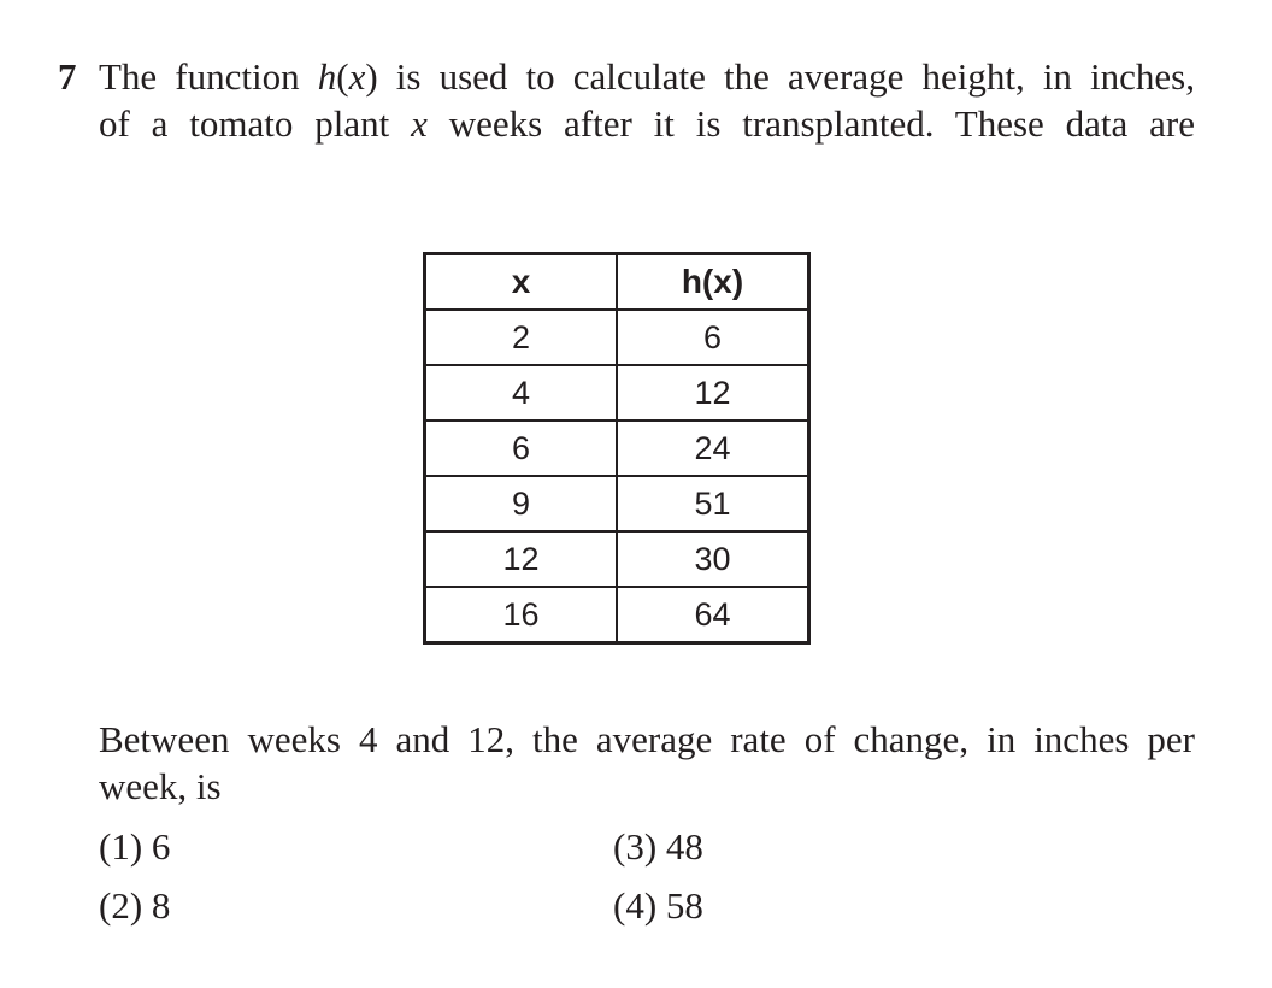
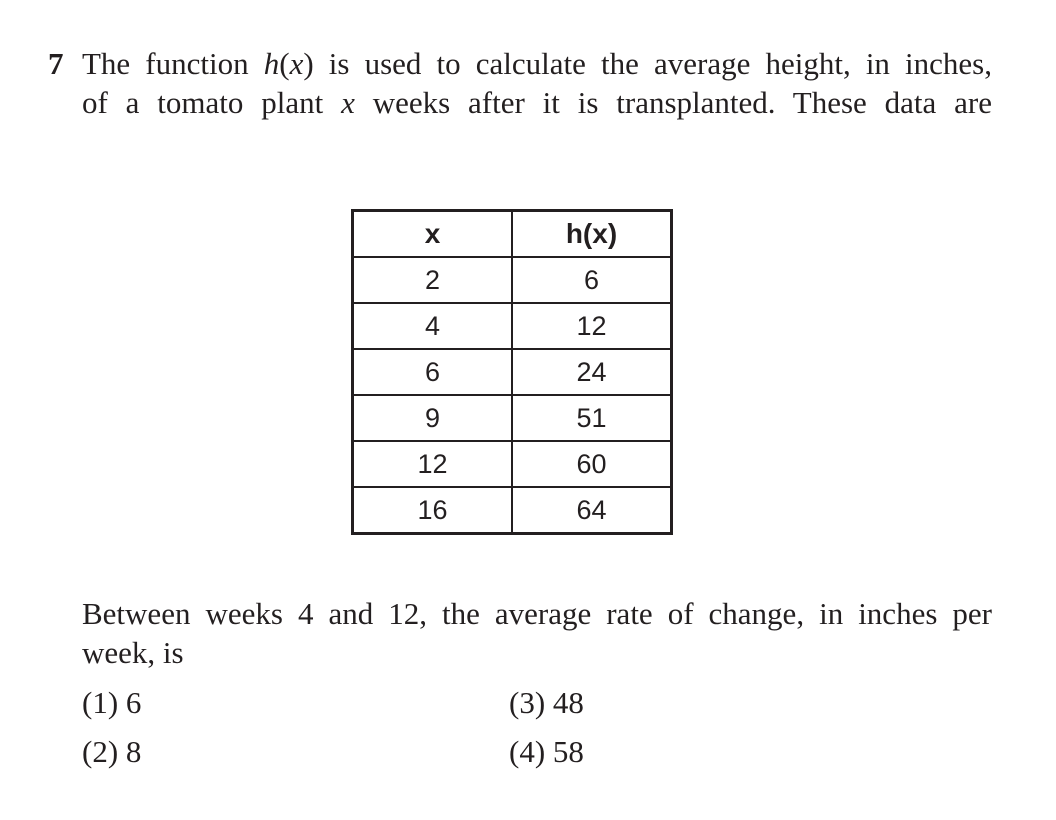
  7
  The function h(x) is used to calculate the average height, in inches,
  of a tomato plant x weeks after it is transplanted. These data are
  x	h(x)
  2	6
  4	12
  6	24
  9	51
- 12	30
+ 12	60
  16	64
  Between weeks 4 and 12, the average rate of change, in inches per
  week, is
  (1) 6
  (2) 8
  (3) 48
  (4) 58
